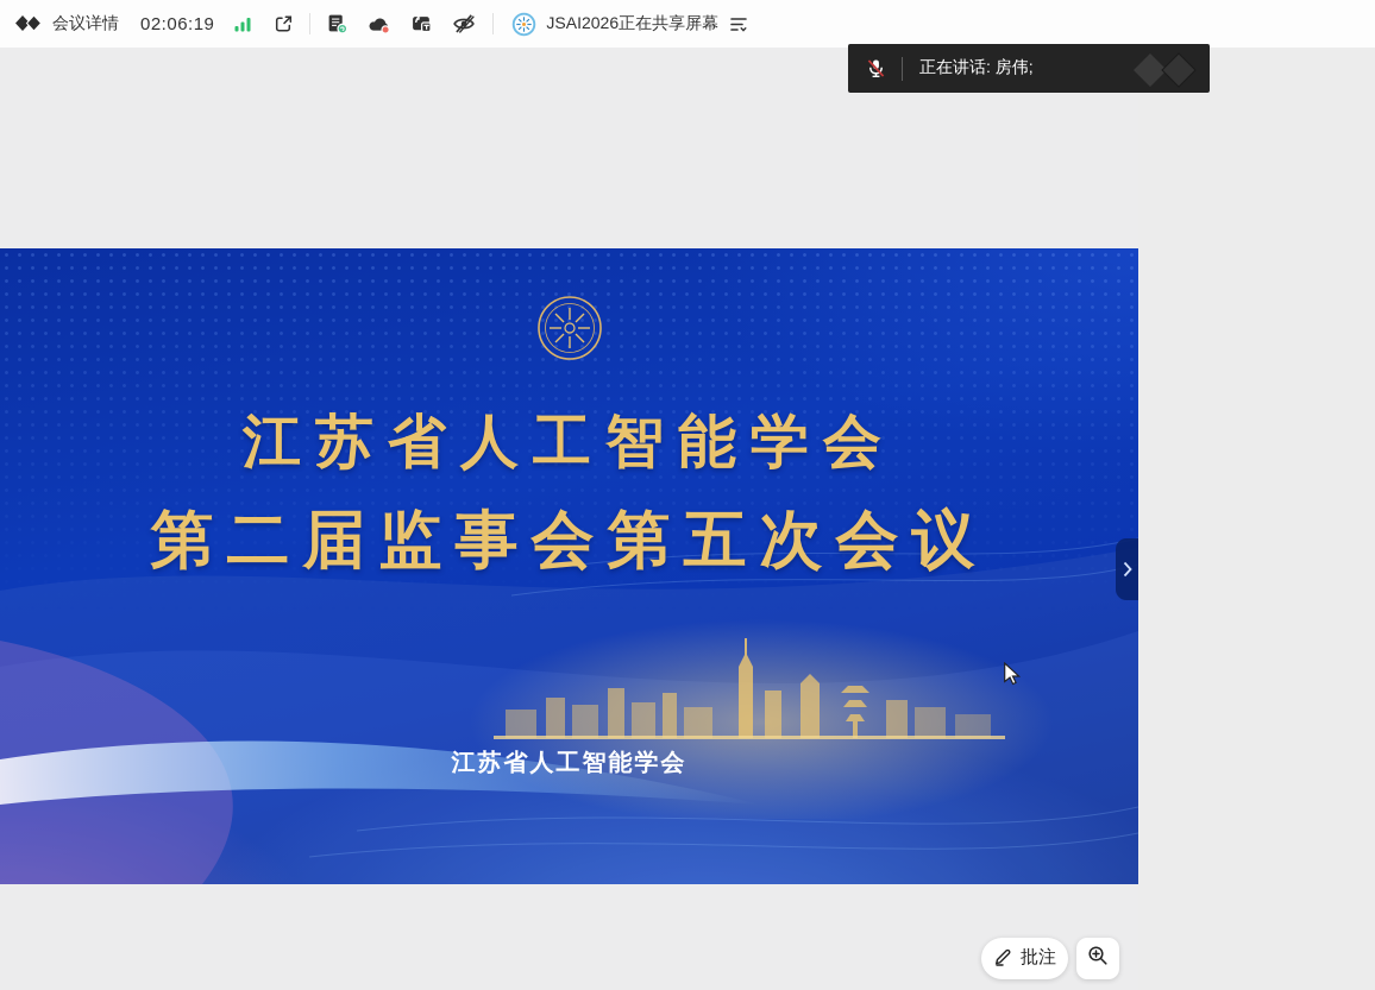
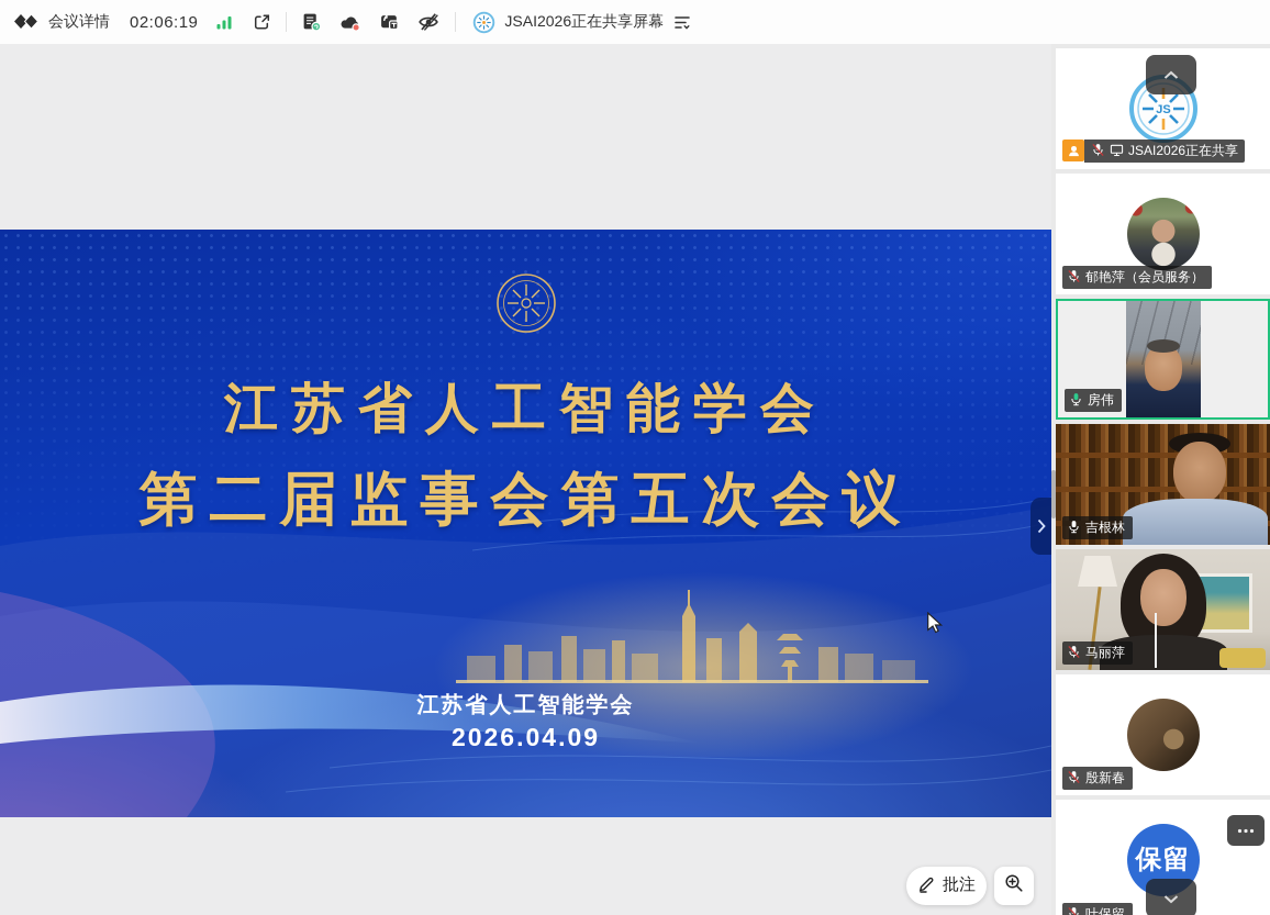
  会议详情
  02:06:19
  JSAI2026正在共享屏幕
- 正在讲话: 房伟;
  江苏省人工智能学会
  第二届监事会第五次会议
  江苏省人工智能学会
+ 2026.04.09
  批注
+ JS
+ JSAI2026正在共享
+ 郁艳萍（会员服务）
+ 房伟
+ 吉根林
+ 马丽萍
+ 殷新春
+ 保留
+ 叶保留
